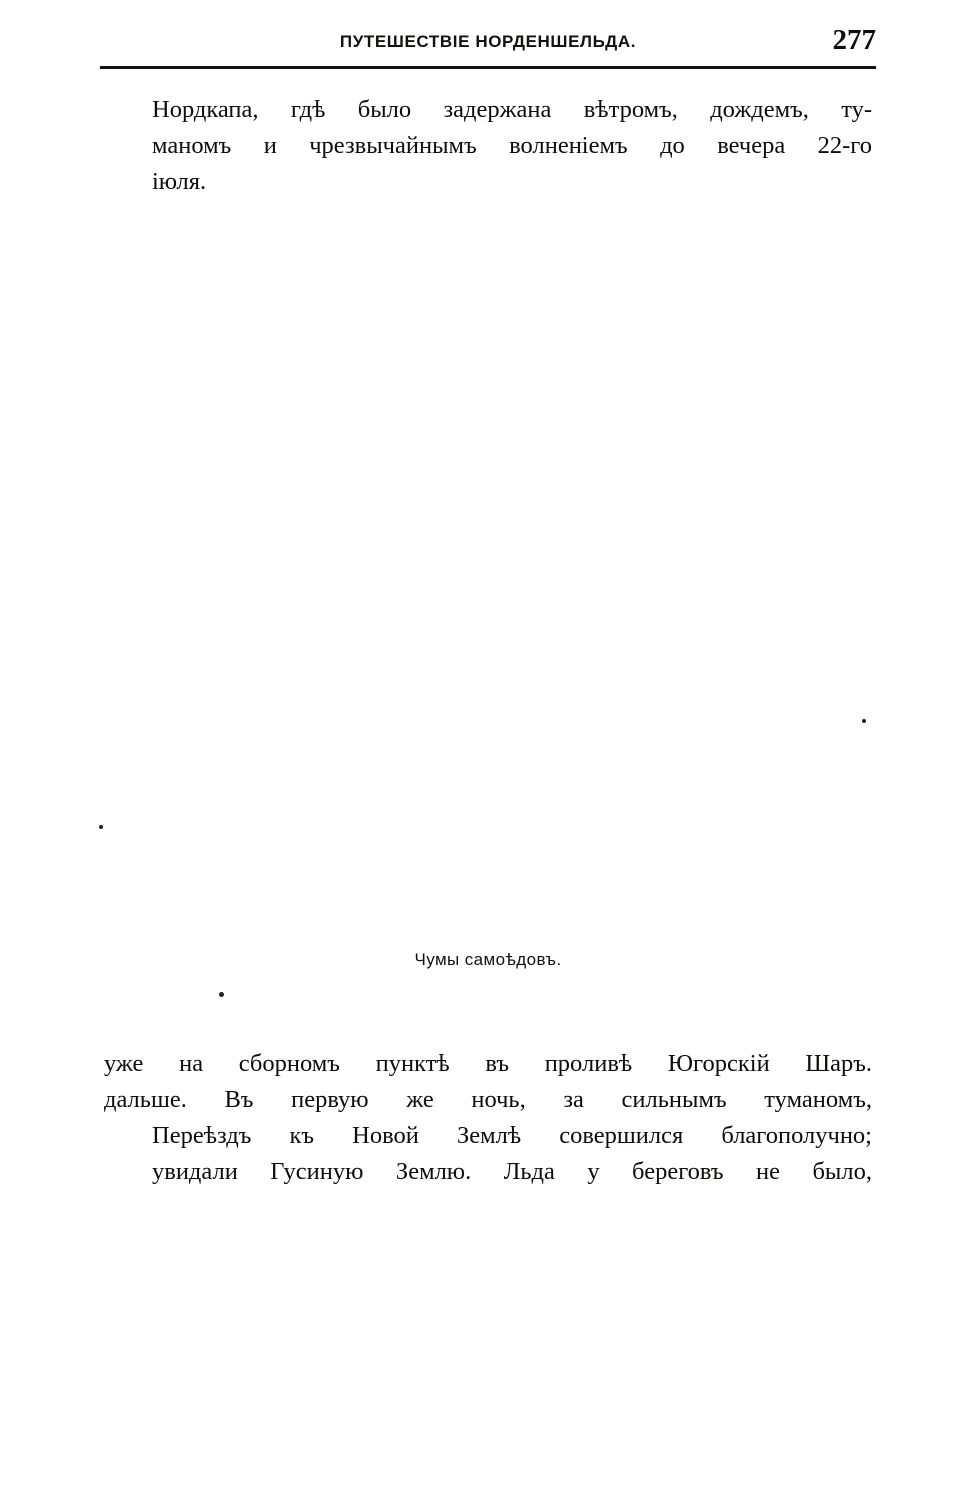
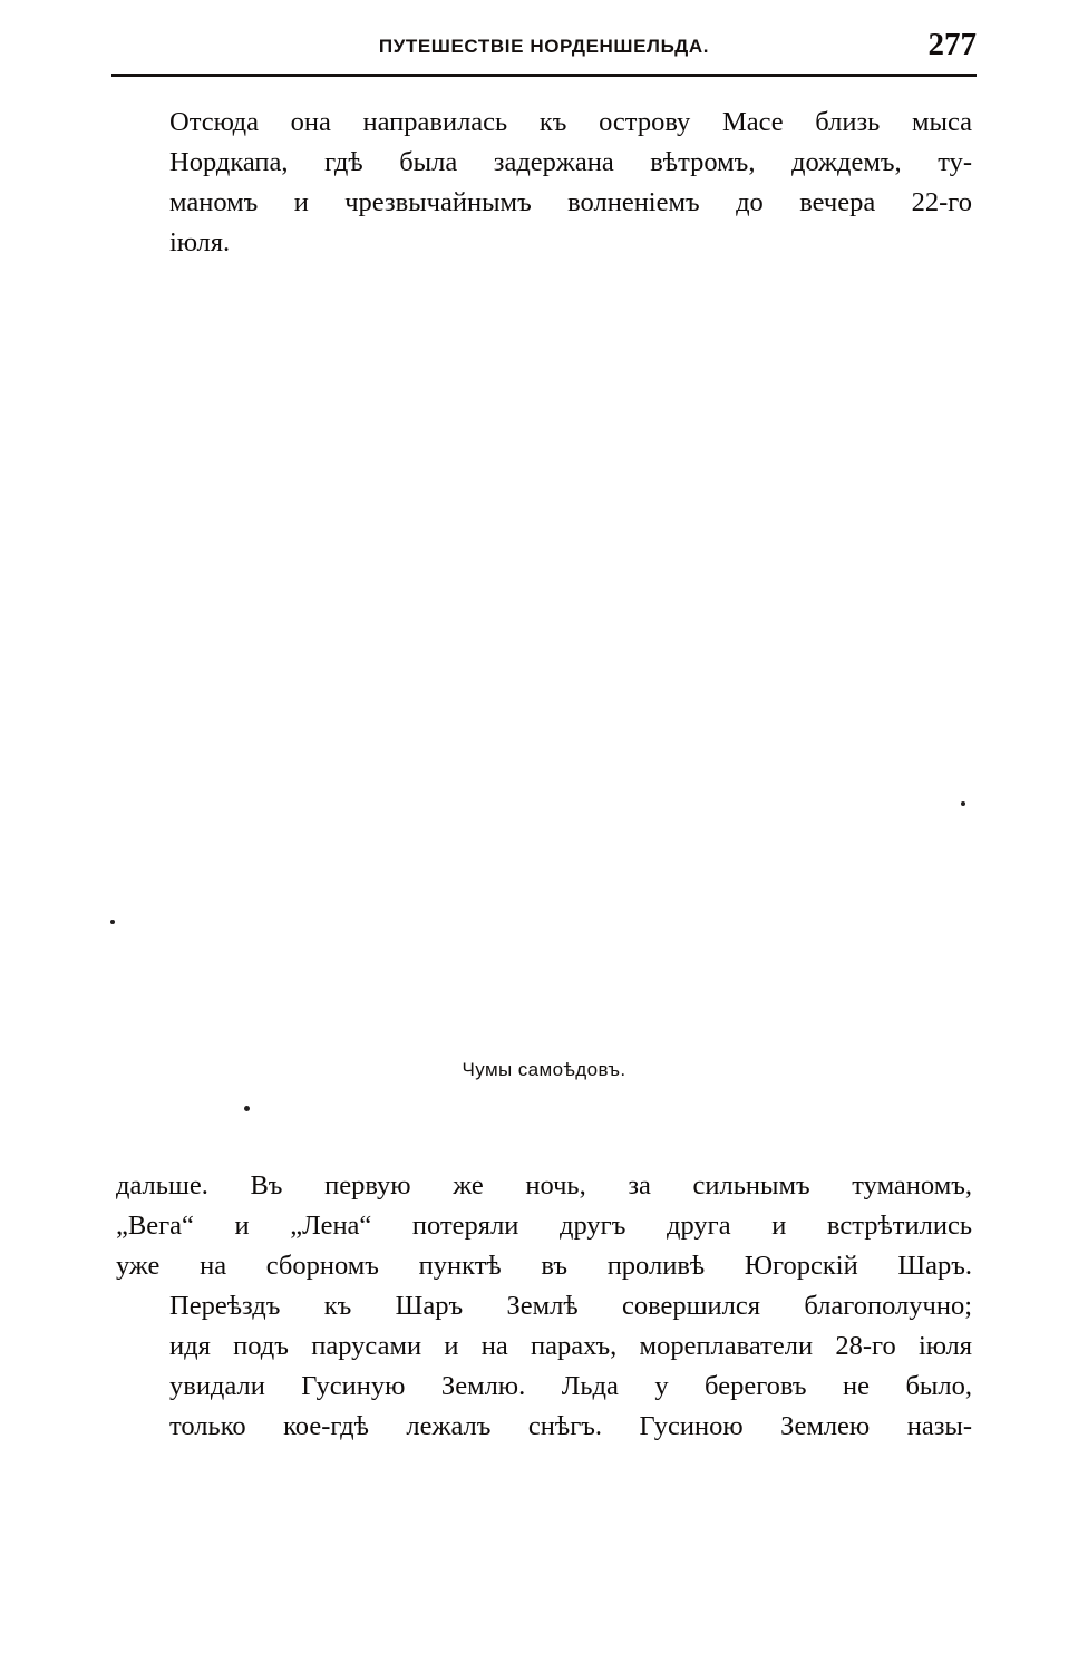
  ПУТЕШЕСТВІЕ НОРДЕНШЕЛЬДА.
  277
+ Отсюда она направилась къ острову Масе близь мыса
- Нордкапа, гдѣ было задержана вѣтромъ, дождемъ, ту-
+ Нордкапа, гдѣ была задержана вѣтромъ, дождемъ, ту-
  маномъ и чрезвычайнымъ волненіемъ до вечера 22-го
  іюля.
  Чумы самоѣдовъ.
- уже на сборномъ пунктѣ въ проливѣ Югорскій Шаръ.
+ дальше. Въ первую же ночь, за сильнымъ туманомъ,
+ „Вега“ и „Лена“ потеряли другъ друга и встрѣтились
- дальше. Въ первую же ночь, за сильнымъ туманомъ,
+ уже на сборномъ пунктѣ въ проливѣ Югорскій Шаръ.
- Переѣздъ къ Новой Землѣ совершился благополучно;
+ Переѣздъ къ Шаръ Землѣ совершился благополучно;
+ идя подъ парусами и на парахъ, мореплаватели 28-го іюля
  увидали Гусиную Землю. Льда у береговъ не было,
+ только кое-гдѣ лежалъ снѣгъ. Гусиною Землею назы-
